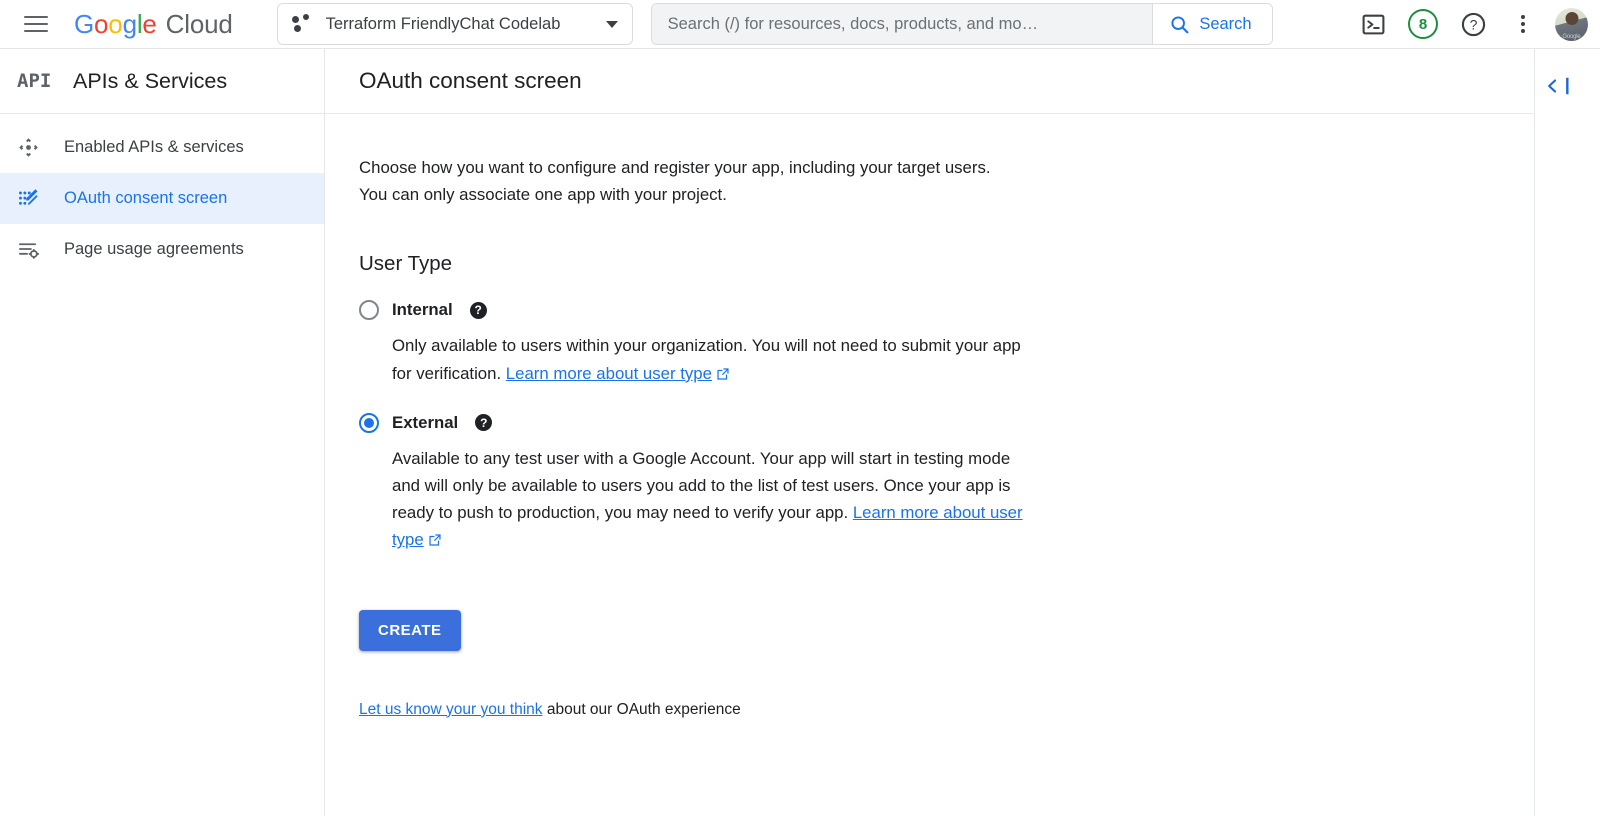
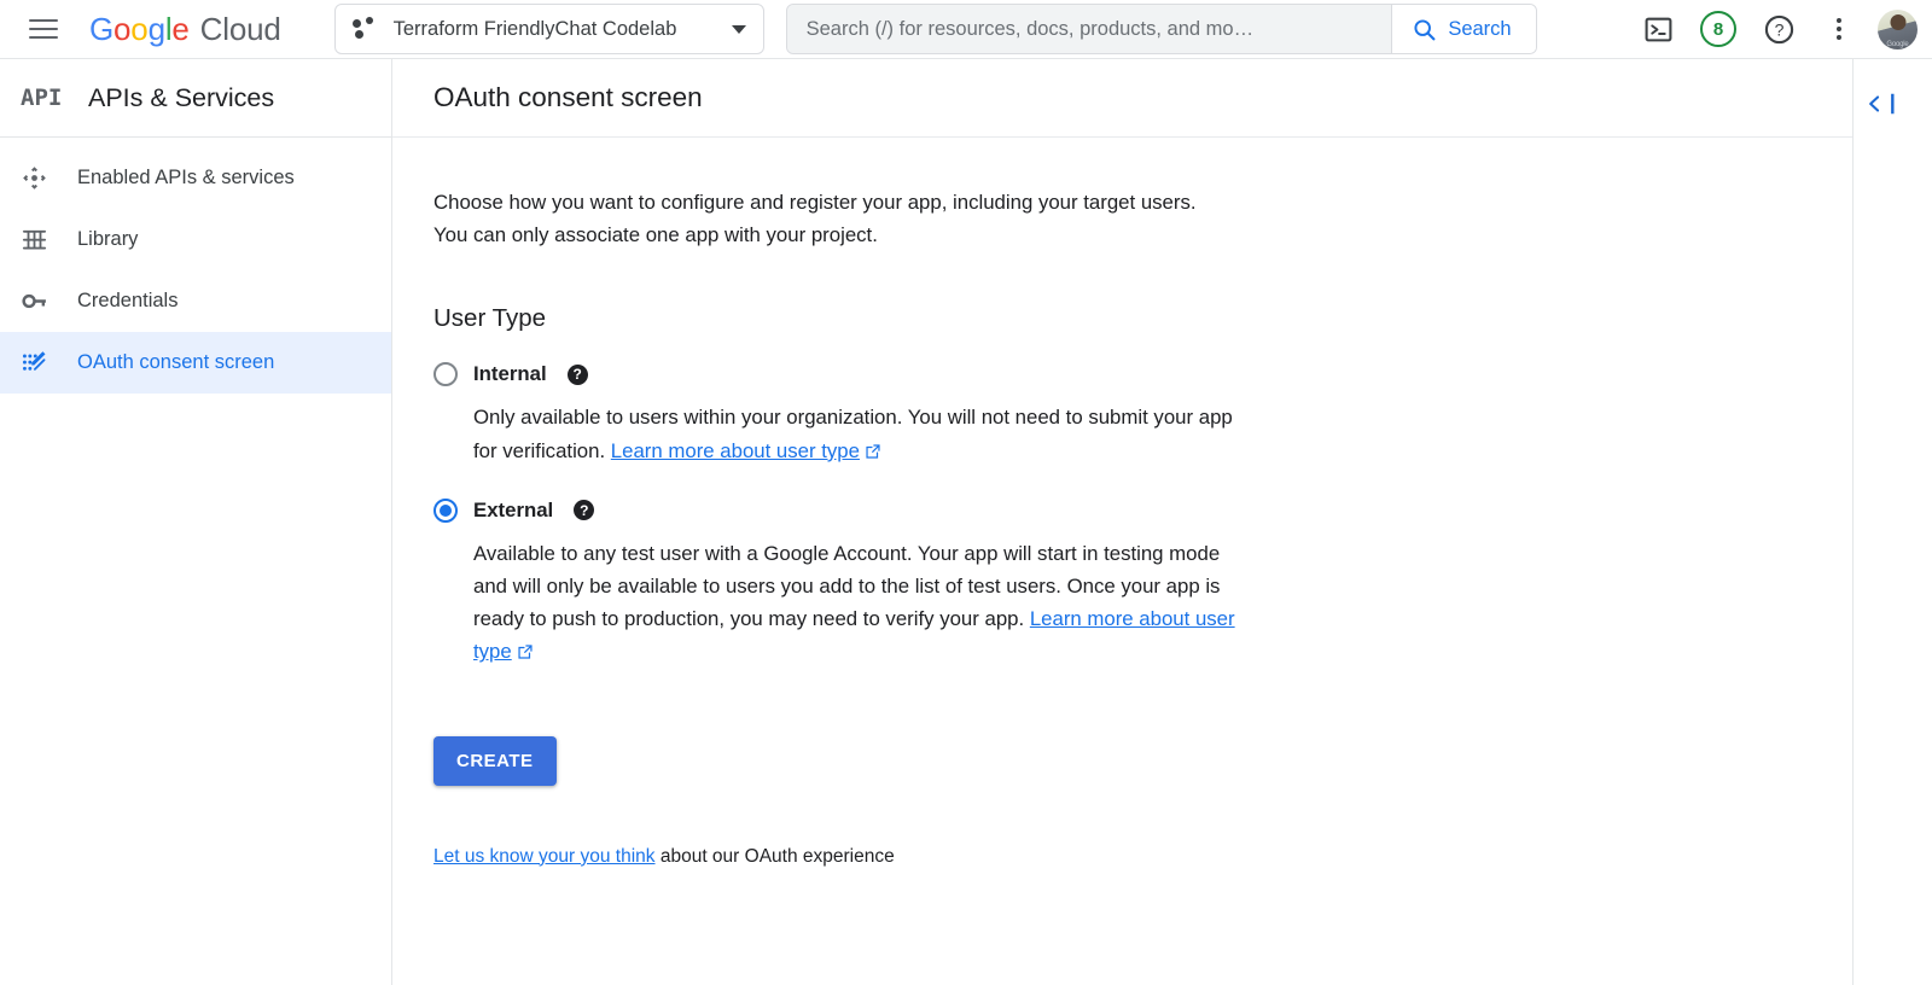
  G
  o
  o
  g
  l
  e
  Cloud
  Terraform FriendlyChat Codelab
  Search (/) for resources, docs, products, and mo…
  Search
  8
  ?
  API
  APIs & Services
  Enabled APIs & services
+ Library
+ Credentials
  OAuth consent screen
- Page usage agreements
  OAuth consent screen
  Choose how you want to configure and register your app, including your target users. You can only associate one app with your project.
  User Type
  Internal
  ?
  Only available to users within your organization. You will not need to submit your app for verification. Learn more about user type
  External
  ?
  Available to any test user with a Google Account. Your app will start in testing mode and will only be available to users you add to the list of test users. Once your app is ready to push to production, you may need to verify your app. Learn more about user type
  CREATE
  Let us know your you think about our OAuth experience
